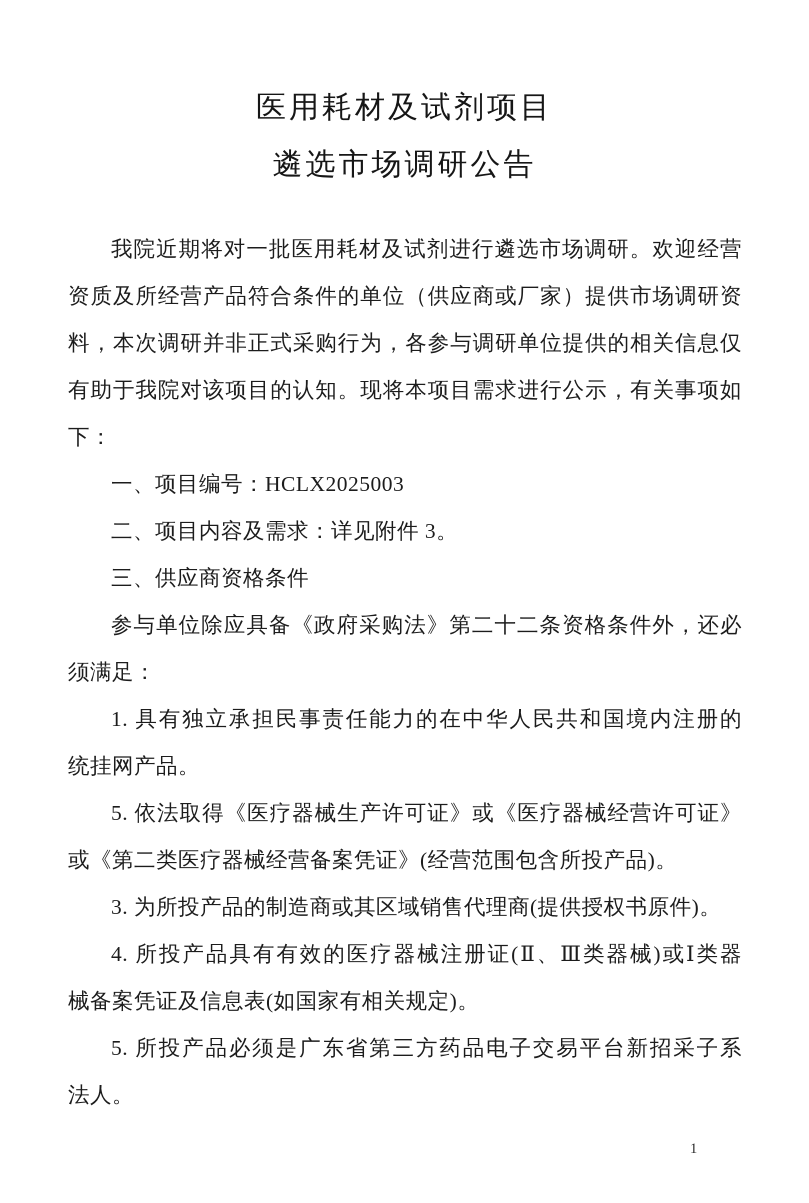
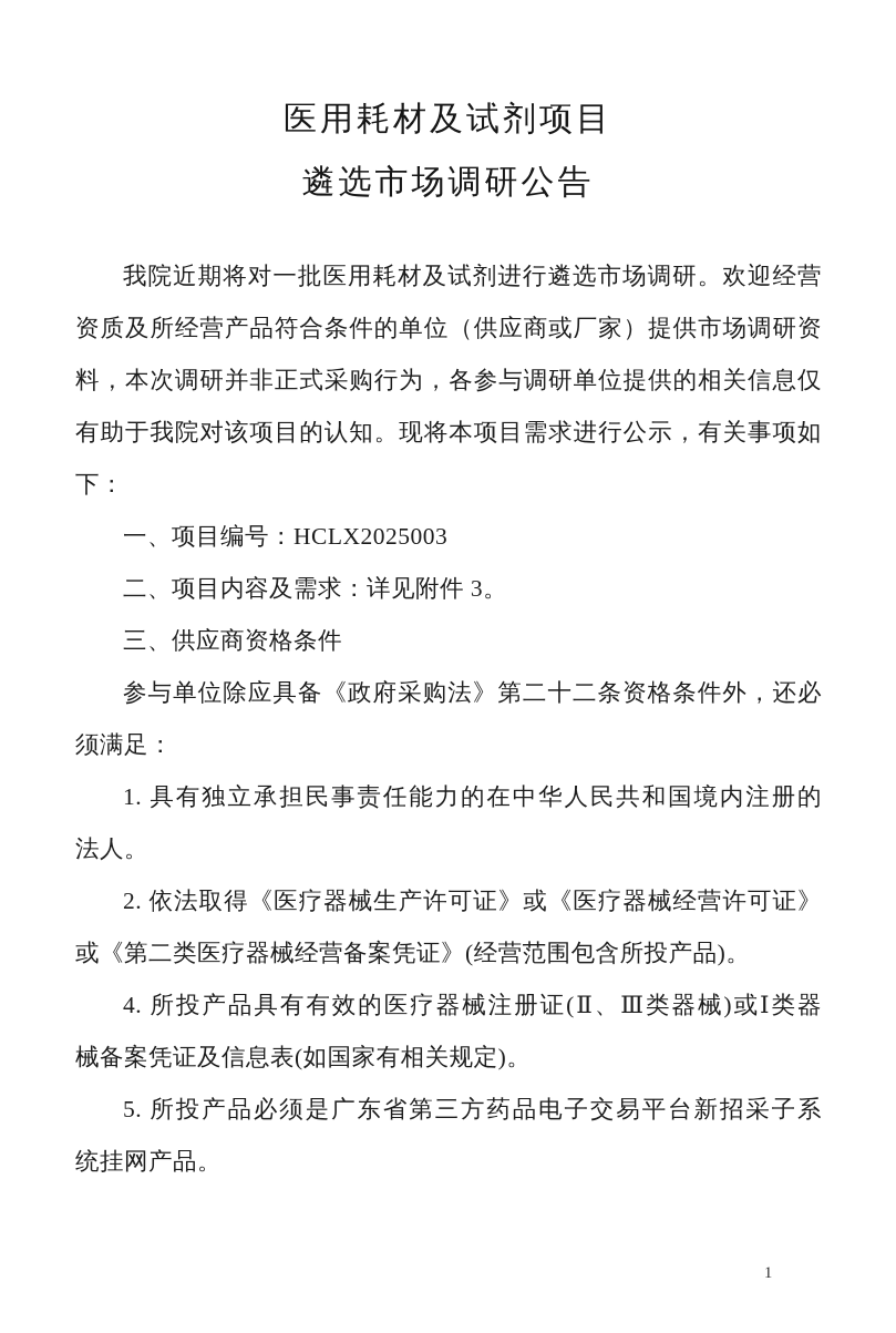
  医用耗材及试剂项目
  遴选市场调研公告
  我院近期将对一批医用耗材及试剂进行遴选市场调研。欢迎经营
  资质及所经营产品符合条件的单位（供应商或厂家）提供市场调研资
  料，本次调研并非正式采购行为，各参与调研单位提供的相关信息仅
  有助于我院对该项目的认知。现将本项目需求进行公示，有关事项如
  下：
  一、项目编号：HCLX2025003
  二、项目内容及需求：详见附件 3。
  三、供应商资格条件
  参与单位除应具备《政府采购法》第二十二条资格条件外，还必
  须满足：
  1. 具有独立承担民事责任能力的在中华人民共和国境内注册的
- 统挂网产品。
+ 法人。
- 5. 依法取得《医疗器械生产许可证》或《医疗器械经营许可证》
+ 2. 依法取得《医疗器械生产许可证》或《医疗器械经营许可证》
  或《第二类医疗器械经营备案凭证》(经营范围包含所投产品)。
- 3. 为所投产品的制造商或其区域销售代理商(提供授权书原件)。
  4. 所投产品具有有效的医疗器械注册证(Ⅱ、Ⅲ类器械)或Ⅰ类器
  械备案凭证及信息表(如国家有相关规定)。
  5. 所投产品必须是广东省第三方药品电子交易平台新招采子系
- 法人。
+ 统挂网产品。
  1
